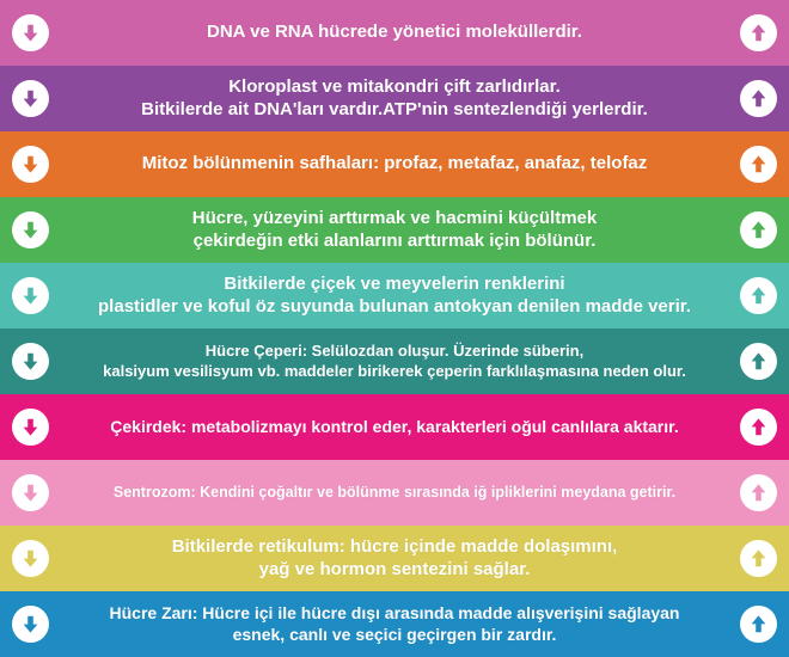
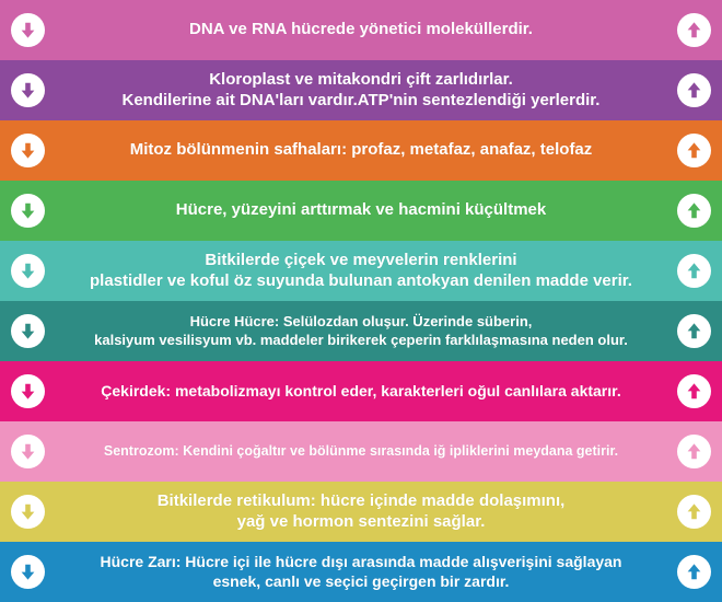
  DNA ve RNA hücrede yönetici moleküllerdir.
  Kloroplast ve mitakondri çift zarlıdırlar.
- Bitkilerde ait DNA'ları vardır.ATP'nin sentezlendiği yerlerdir.
+ Kendilerine ait DNA'ları vardır.ATP'nin sentezlendiği yerlerdir.
  Mitoz bölünmenin safhaları: profaz, metafaz, anafaz, telofaz
  Hücre, yüzeyini arttırmak ve hacmini küçültmek
- çekirdeğin etki alanlarını arttırmak için bölünür.
  Bitkilerde çiçek ve meyvelerin renklerini
  plastidler ve koful öz suyunda bulunan antokyan denilen madde verir.
- Hücre Çeperi: Selülozdan oluşur. Üzerinde süberin,
+ Hücre Hücre: Selülozdan oluşur. Üzerinde süberin,
  kalsiyum vesilisyum vb. maddeler birikerek çeperin farklılaşmasına neden olur.
  Çekirdek: metabolizmayı kontrol eder, karakterleri oğul canlılara aktarır.
  Sentrozom: Kendini çoğaltır ve bölünme sırasında iğ ipliklerini meydana getirir.
  Bitkilerde retikulum: hücre içinde madde dolaşımını,
  yağ ve hormon sentezini sağlar.
  Hücre Zarı: Hücre içi ile hücre dışı arasında madde alışverişini sağlayan
  esnek, canlı ve seçici geçirgen bir zardır.
